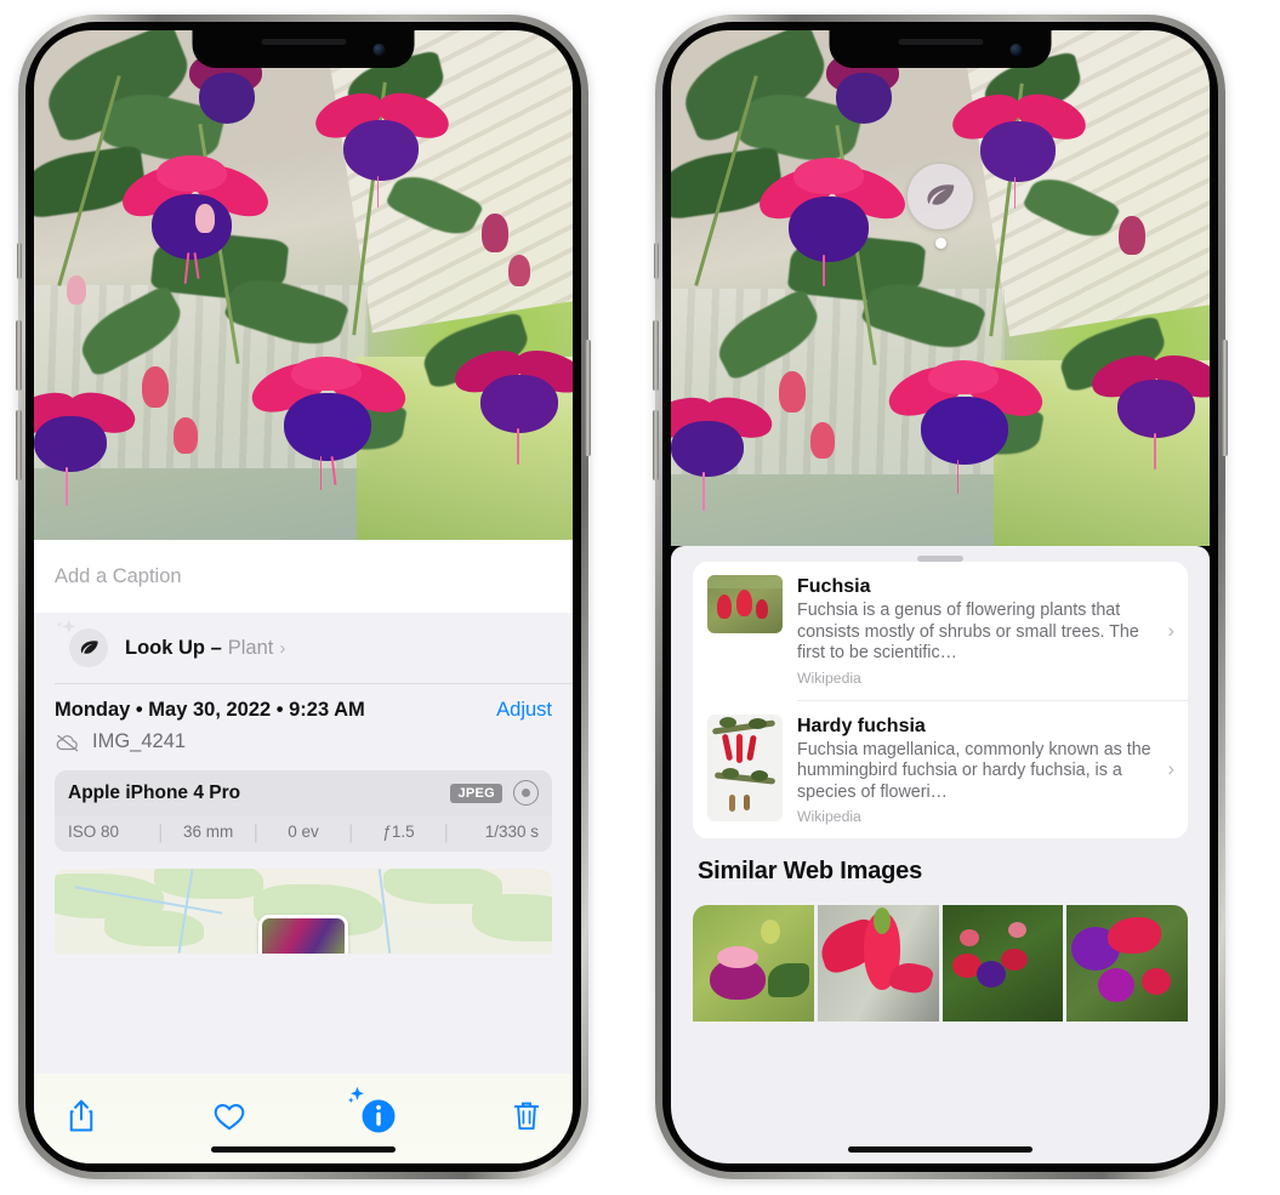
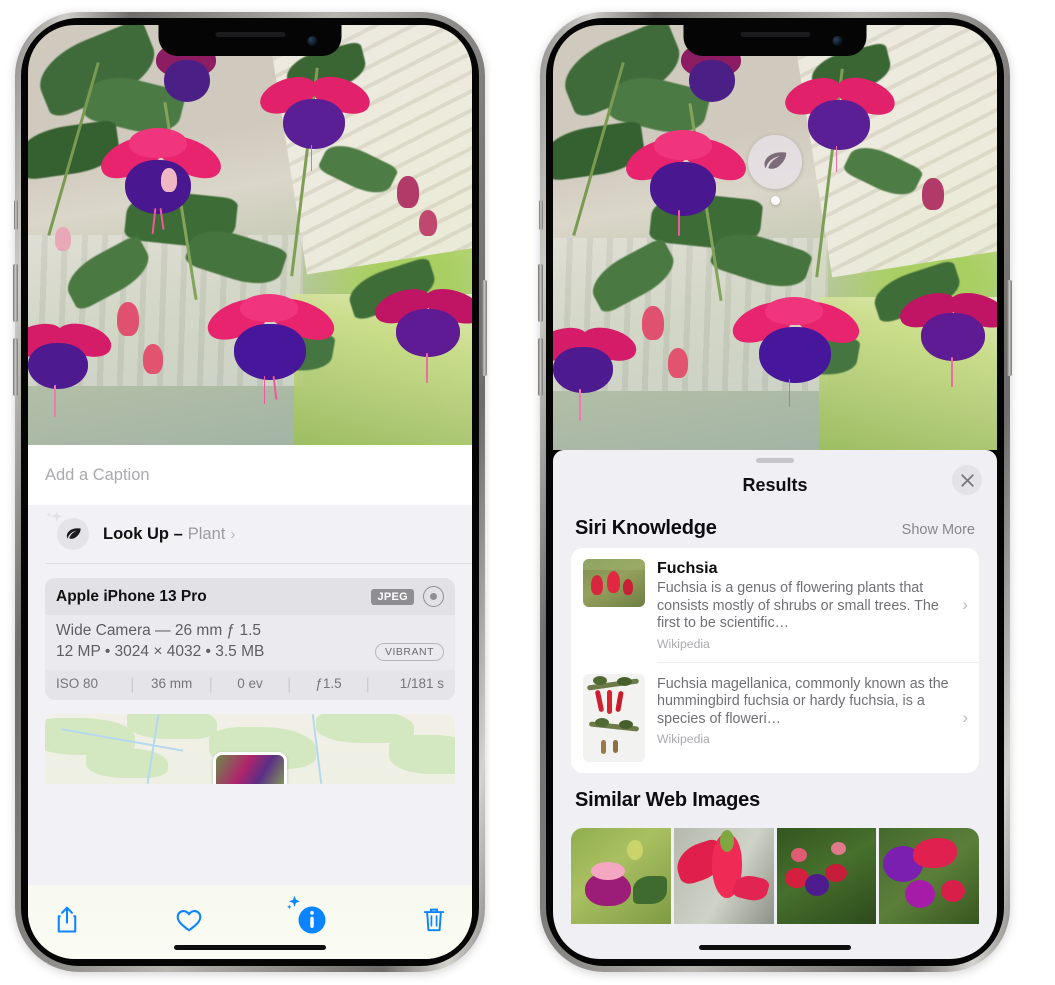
  Add a Caption
  Look Up –
  Plant
  ›
- Monday • May 30, 2022 • 9:23 AM
- Adjust
- IMG_4241
- Apple iPhone 4 Pro
+ Apple iPhone 13 Pro
  JPEG
+ Wide Camera — 26 mm ƒ 1.5
+ 12 MP • 3024 × 4032 • 3.5 MB
+ VIBRANT
  ISO 80
  |
  36 mm
  0 ev
  ƒ1.5
  |
- 1/330 s
+ 1/181 s
+ Results
+ Siri Knowledge
+ Show More
  Fuchsia
  Fuchsia is a genus of flowering plants that consists mostly of shrubs or small trees. The first to be scientific…
  Wikipedia
  ›
- Hardy fuchsia
  Fuchsia magellanica, commonly known as the hummingbird fuchsia or hardy fuchsia, is a species of floweri…
  Wikipedia
  ›
  Similar Web Images
